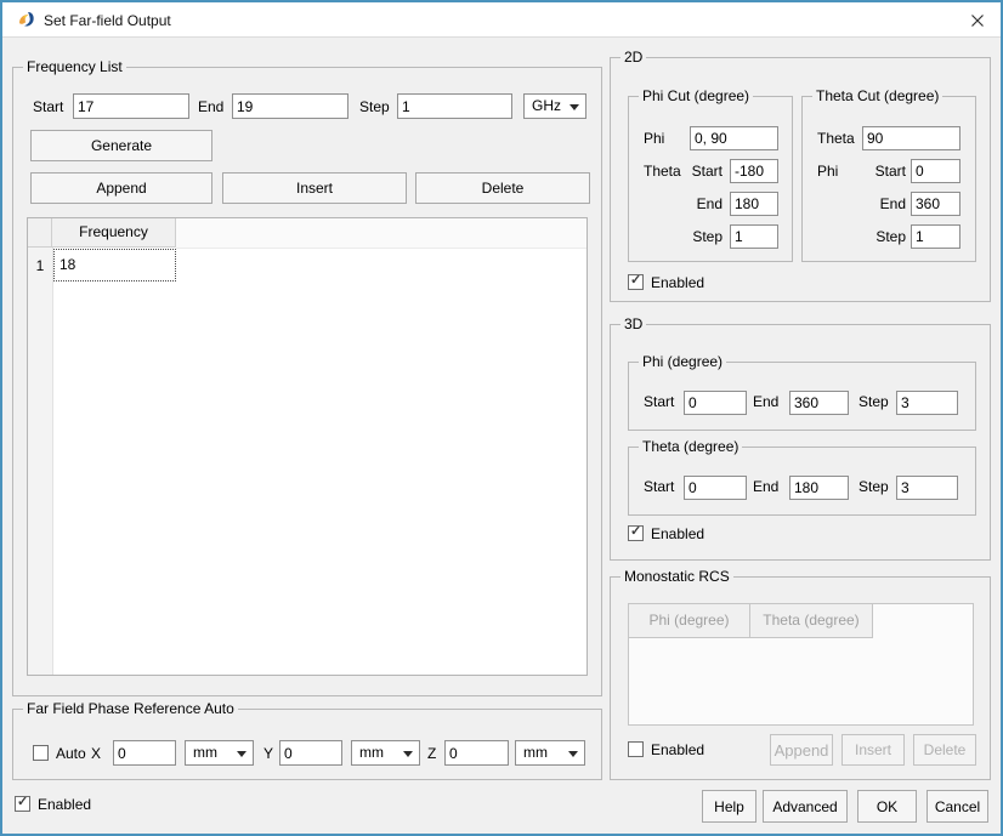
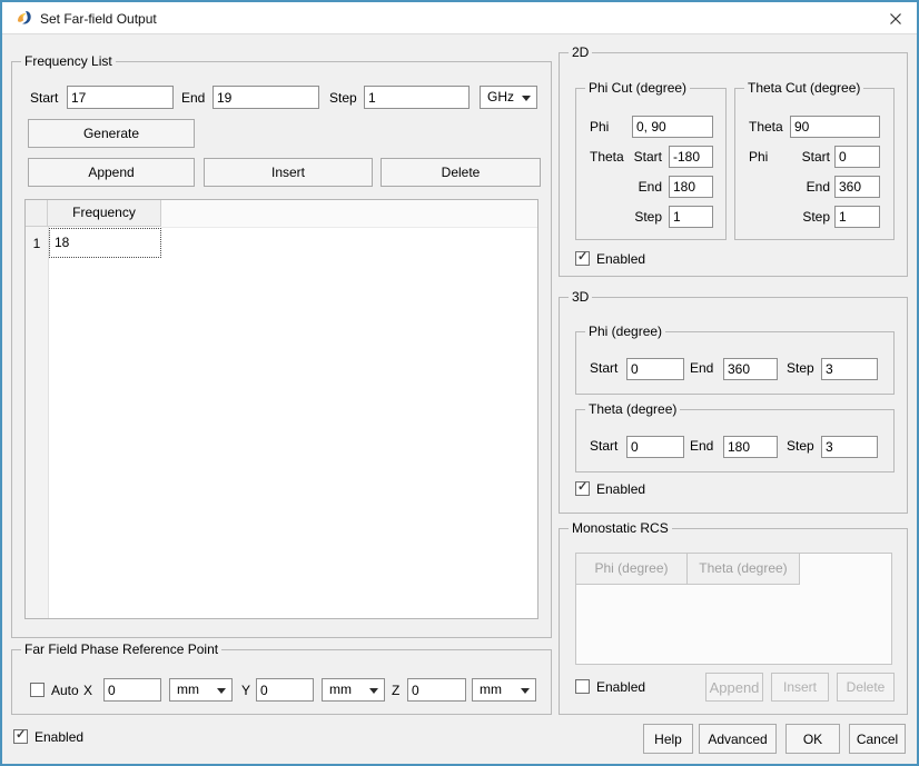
  Set Far-field Output
  Frequency List
  Start
  17
  End
  19
  Step
  1
  GHz
  Generate
  Append
  Insert
  Delete
  Frequency
  1
  18
- Far Field Phase Reference Auto
+ Far Field Phase Reference Point
  Auto
  X
  0
  mm
  Y
  0
  mm
  Z
  0
  mm
  2D
  Phi Cut (degree)
  Phi
  0, 90
  Theta
  Start
  -180
  End
  180
  Step
  1
  Theta Cut (degree)
  Theta
  90
  Phi
  Start
  0
  End
  360
  Step
  1
  ✓
  Enabled
  3D
  Phi (degree)
  Start
  0
  End
  360
  Step
  3
  Theta (degree)
  Start
  0
  End
  180
  Step
  3
  ✓
  Enabled
  Monostatic RCS
  Phi (degree)
  Theta (degree)
  Enabled
  Append
  Insert
  Delete
  ✓
  Enabled
  Help
  Advanced
  OK
  Cancel
